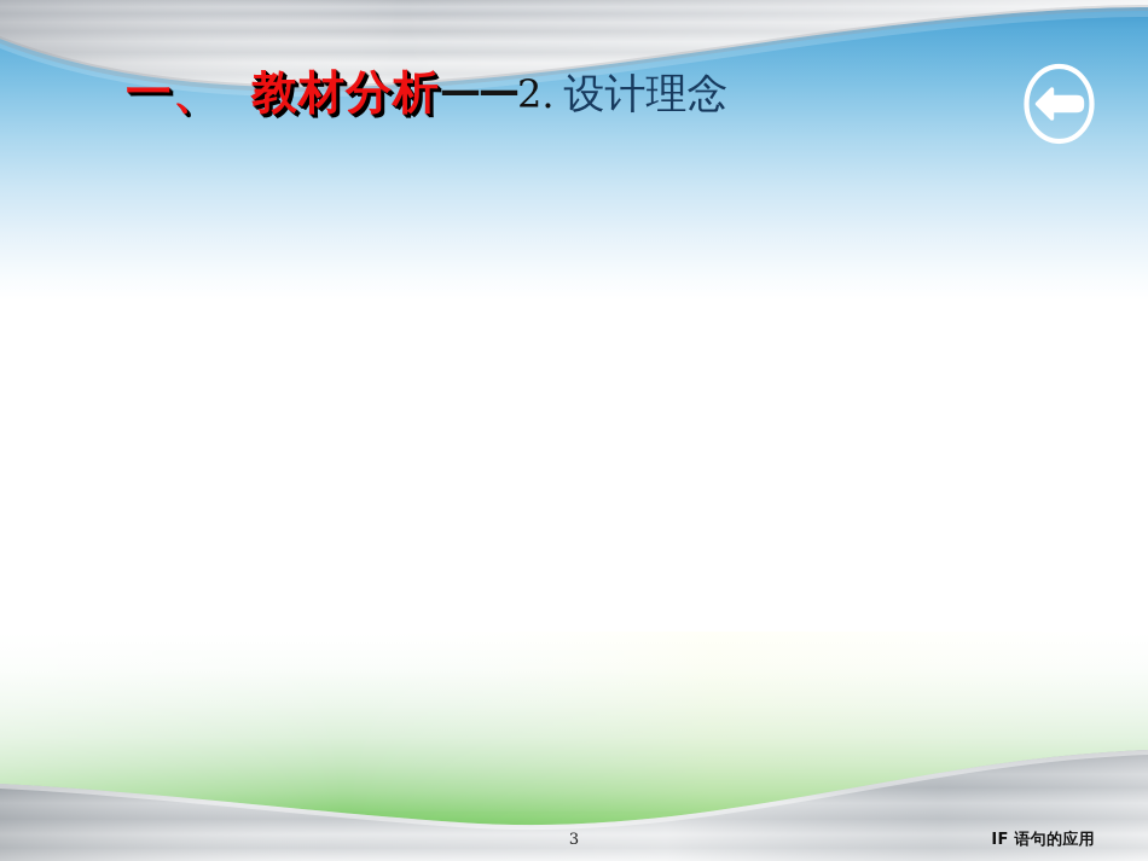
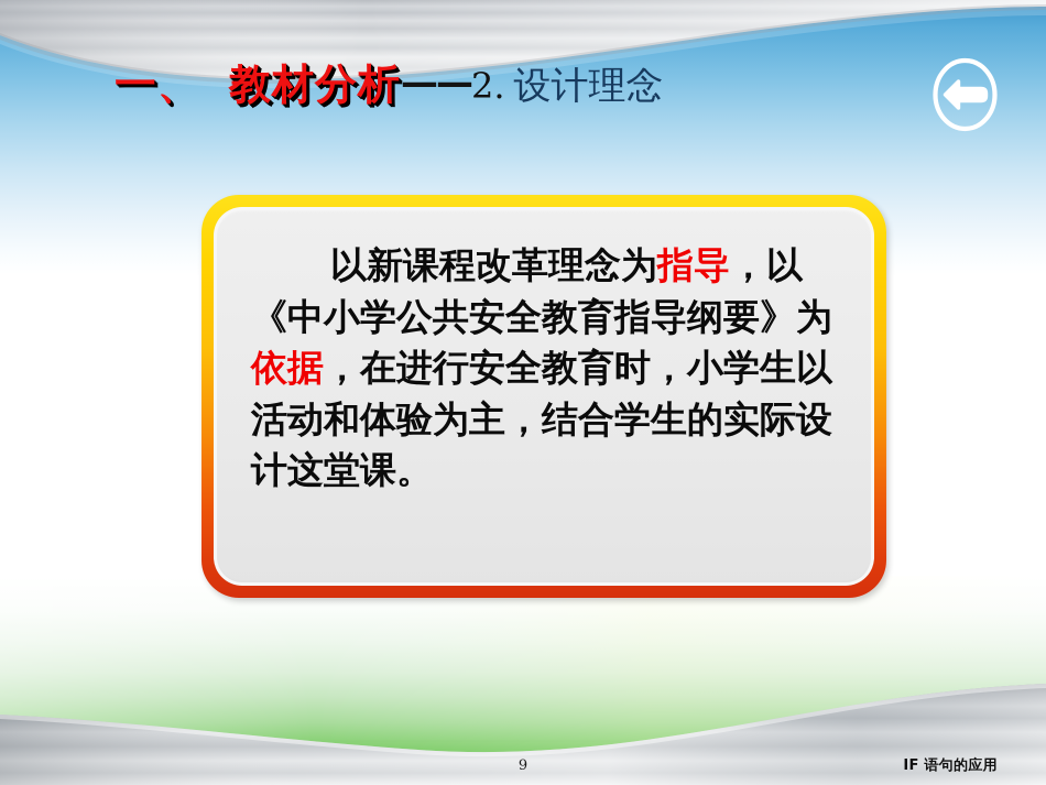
  一、 教材分析——2. 设计理念
+ 以新课程改革理念为指导，以《中小学公共安全教育指导纲要》为依据，在进行安全教育时，小学生以活动和体验为主，结合学生的实际设计这堂课。
- 3
+ 9
  IF 语句的应用
